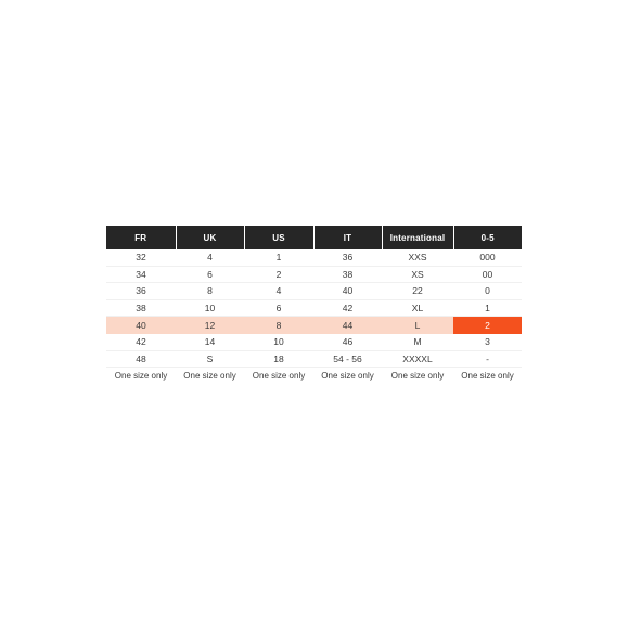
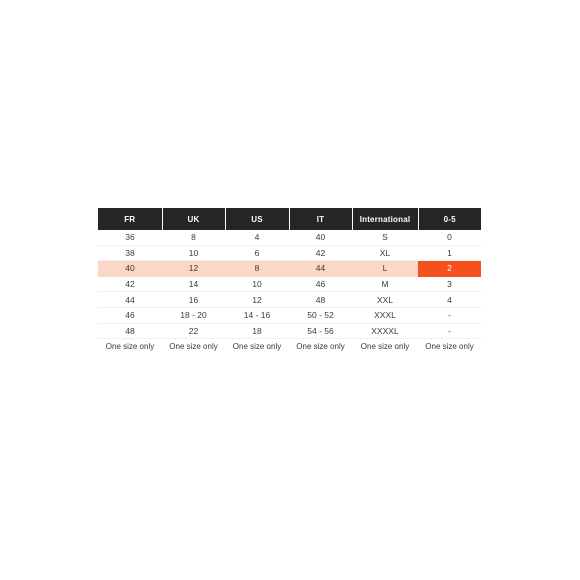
  FR	UK	US	IT	International	0-5
- 32	4	1	36	XXS	000
- 34	6	2	38	XS	00
- 36	8	4	40	22	0
+ 36	8	4	40	S	0
  38	10	6	42	XL	1
  40	12	8	44	L	2
  42	14	10	46	M	3
+ 44	16	12	48	XXL	4
+ 46	18 - 20	14 - 16	50 - 52	XXXL	-
- 48	S	18	54 - 56	XXXXL	-
+ 48	22	18	54 - 56	XXXXL	-
  One size only	One size only	One size only	One size only	One size only	One size only
